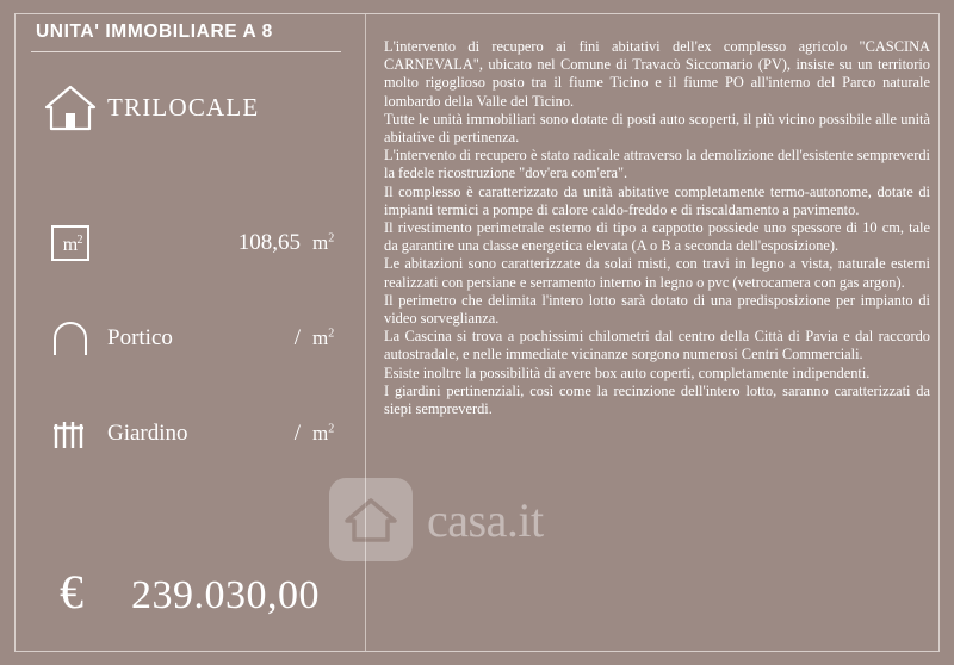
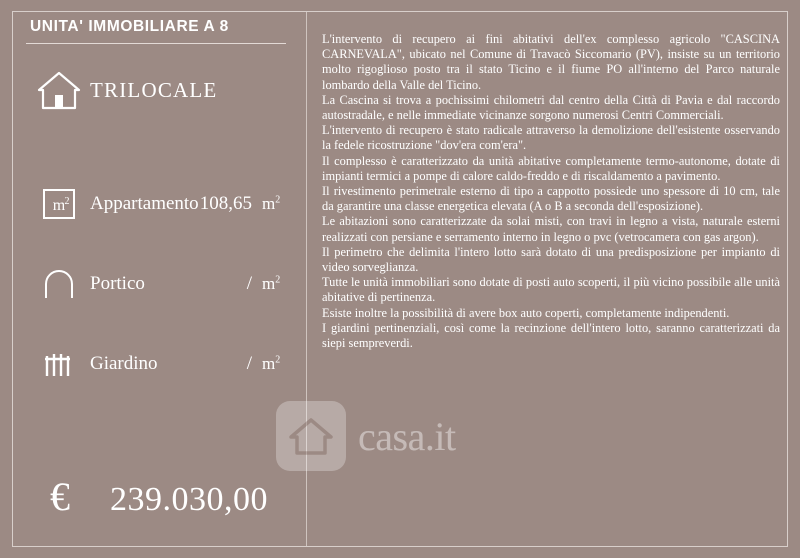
  UNITA' IMMOBILIARE A 8
  TRILOCALE
  m
  2
+ Appartamento
  108,65
  m2
  Portico
  /
  m2
  Giardino
  /
  m2
  €
  239.030,00
- L'intervento di recupero ai fini abitativi dell'ex complesso agricolo "CASCINA CARNEVALA", ubicato nel Comune di Travacò Siccomario (PV), insiste su un territorio molto rigoglioso posto tra il fiume Ticino e il fiume PO all'interno del Parco naturale lombardo della Valle del Ticino.
+ L'intervento di recupero ai fini abitativi dell'ex complesso agricolo "CASCINA CARNEVALA", ubicato nel Comune di Travacò Siccomario (PV), insiste su un territorio molto rigoglioso posto tra il stato Ticino e il fiume PO all'interno del Parco naturale lombardo della Valle del Ticino.
- Tutte le unità immobiliari sono dotate di posti auto scoperti, il più vicino possibile alle unità abitative di pertinenza.
+ La Cascina si trova a pochissimi chilometri dal centro della Città di Pavia e dal raccordo autostradale, e nelle immediate vicinanze sorgono numerosi Centri Commerciali.
- L'intervento di recupero è stato radicale attraverso la demolizione dell'esistente sempreverdi la fedele ricostruzione "dov'era com'era".
+ L'intervento di recupero è stato radicale attraverso la demolizione dell'esistente osservando la fedele ricostruzione "dov'era com'era".
  Il complesso è caratterizzato da unità abitative completamente termo-autonome, dotate di impianti termici a pompe di calore caldo-freddo e di riscaldamento a pavimento.
  Il rivestimento perimetrale esterno di tipo a cappotto possiede uno spessore di 10 cm, tale da garantire una classe energetica elevata (A o B a seconda dell'esposizione).
  Le abitazioni sono caratterizzate da solai misti, con travi in legno a vista, naturale esterni realizzati con persiane e serramento interno in legno o pvc (vetrocamera con gas argon).
  Il perimetro che delimita l'intero lotto sarà dotato di una predisposizione per impianto di video sorveglianza.
- La Cascina si trova a pochissimi chilometri dal centro della Città di Pavia e dal raccordo autostradale, e nelle immediate vicinanze sorgono numerosi Centri Commerciali.
+ Tutte le unità immobiliari sono dotate di posti auto scoperti, il più vicino possibile alle unità abitative di pertinenza.
  Esiste inoltre la possibilità di avere box auto coperti, completamente indipendenti.
  I giardini pertinenziali, così come la recinzione dell'intero lotto, saranno caratterizzati da siepi sempreverdi.
  casa.it
